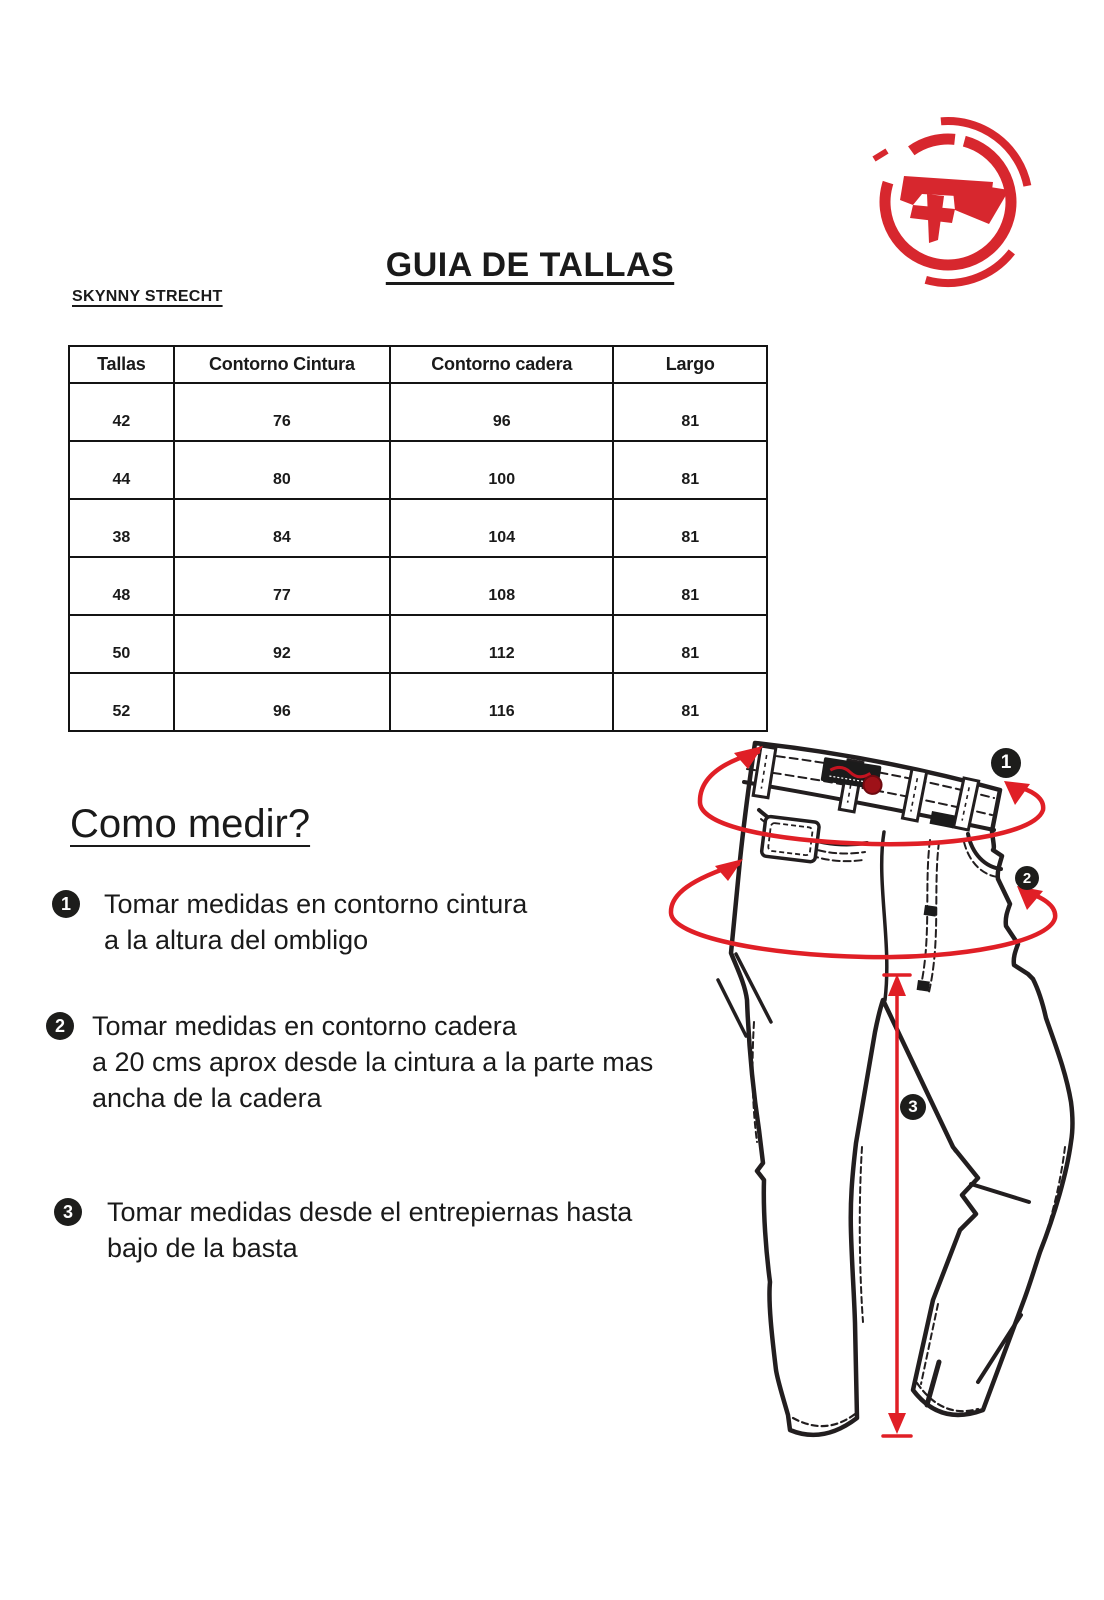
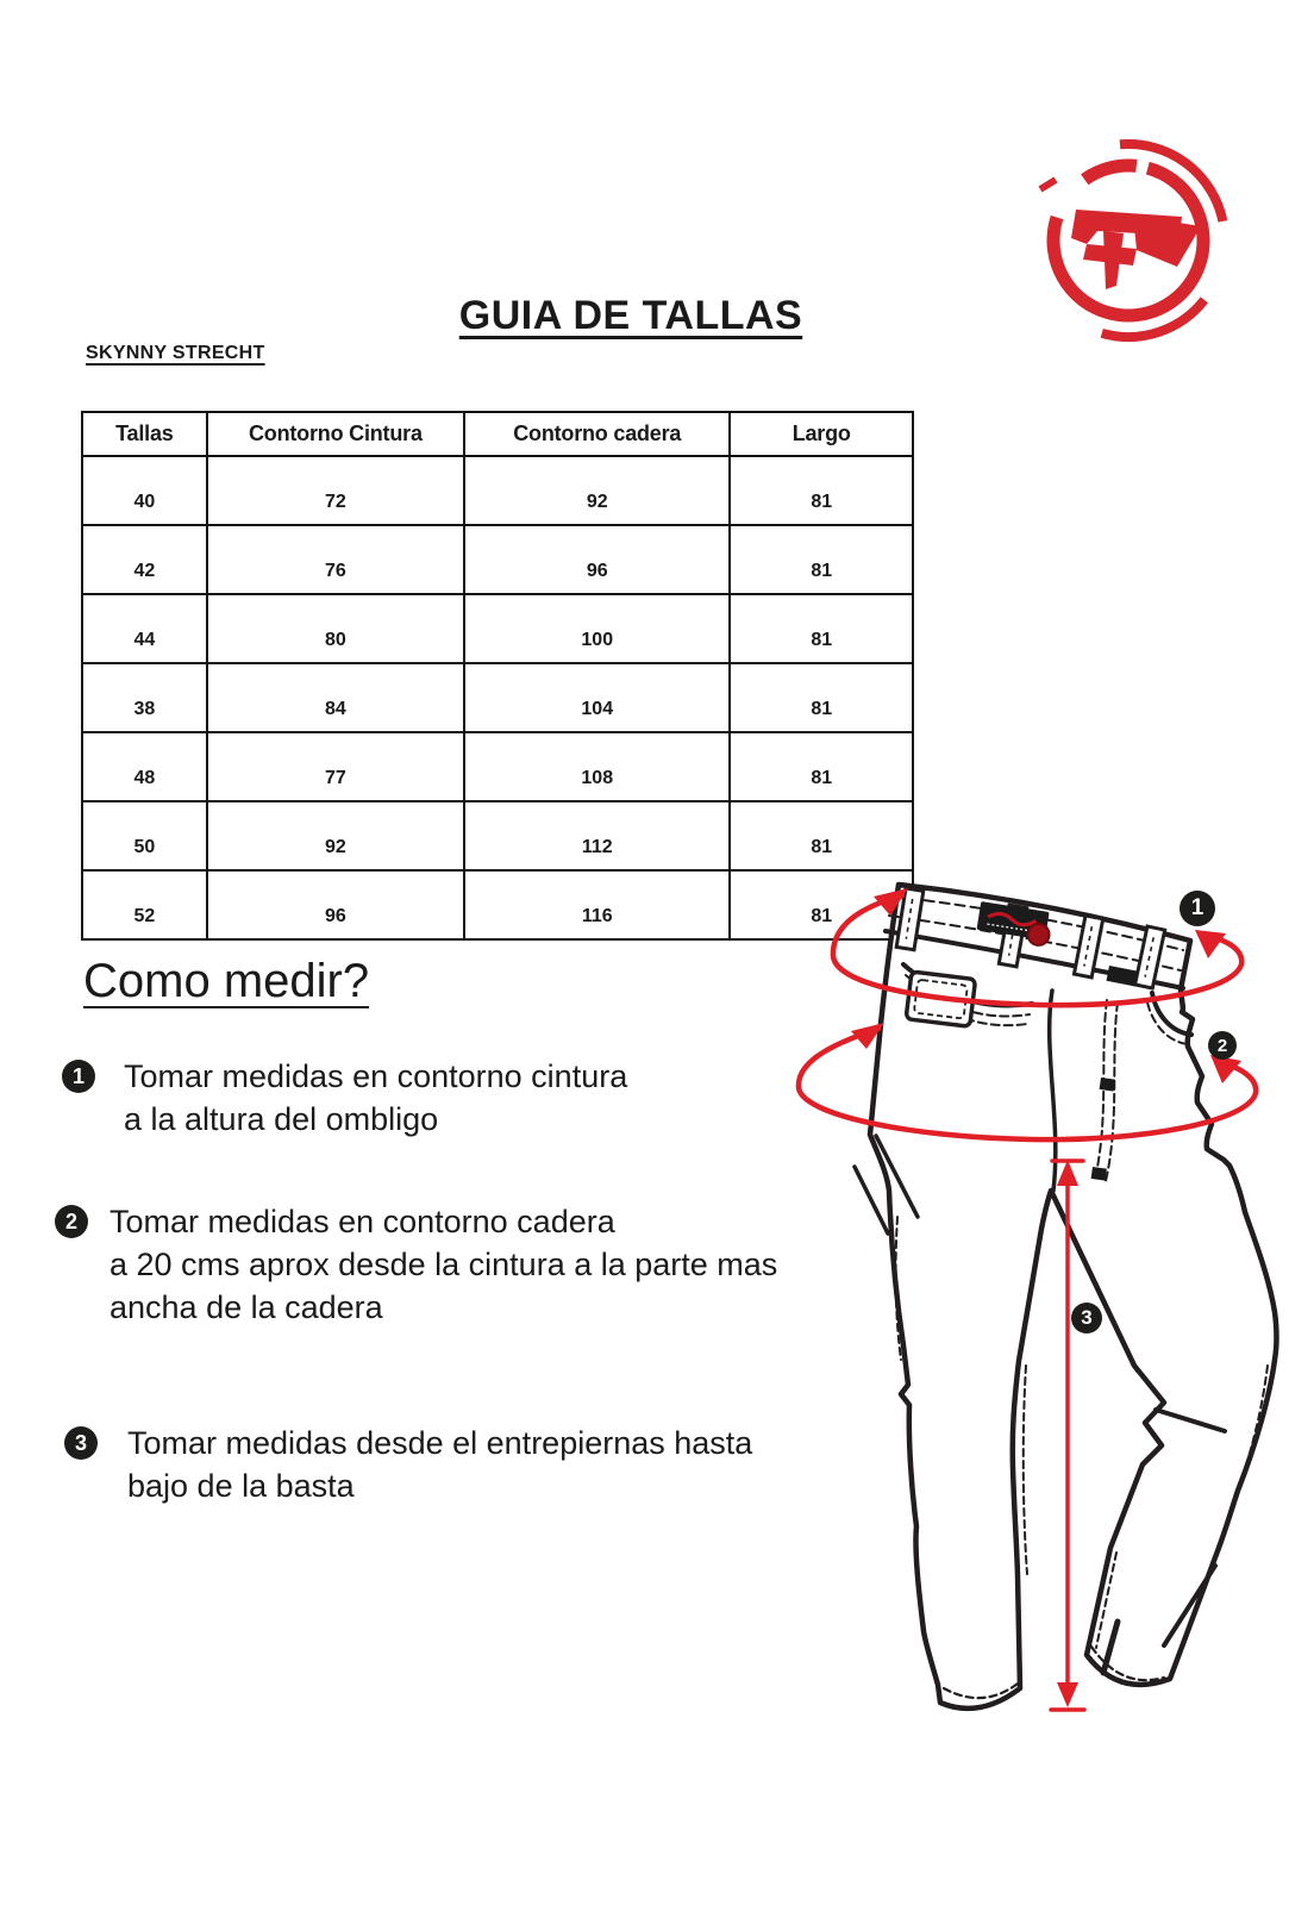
  GUIA DE TALLAS
  SKYNNY STRECHT
  Tallas	Contorno Cintura	Contorno cadera	Largo
+ 40	72	92	81
  42	76	96	81
  44	80	100	81
  38	84	104	81
  48	77	108	81
  50	92	112	81
  52	96	116	81
  Como medir?
  1
  Tomar medidas en contorno cintura
  a la altura del ombligo
  2
  Tomar medidas en contorno cadera
  a 20 cms aprox desde la cintura a la parte mas
  ancha de la cadera
  3
  Tomar medidas desde el entrepiernas hasta
  bajo de la basta
  1
  2
  3
